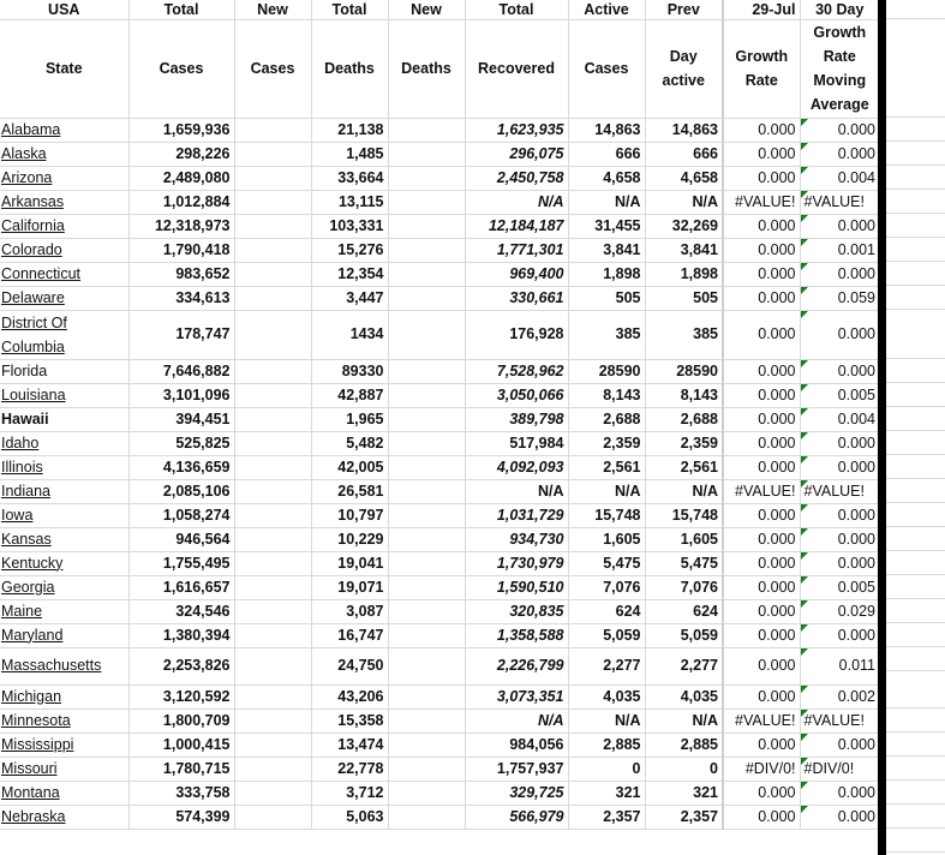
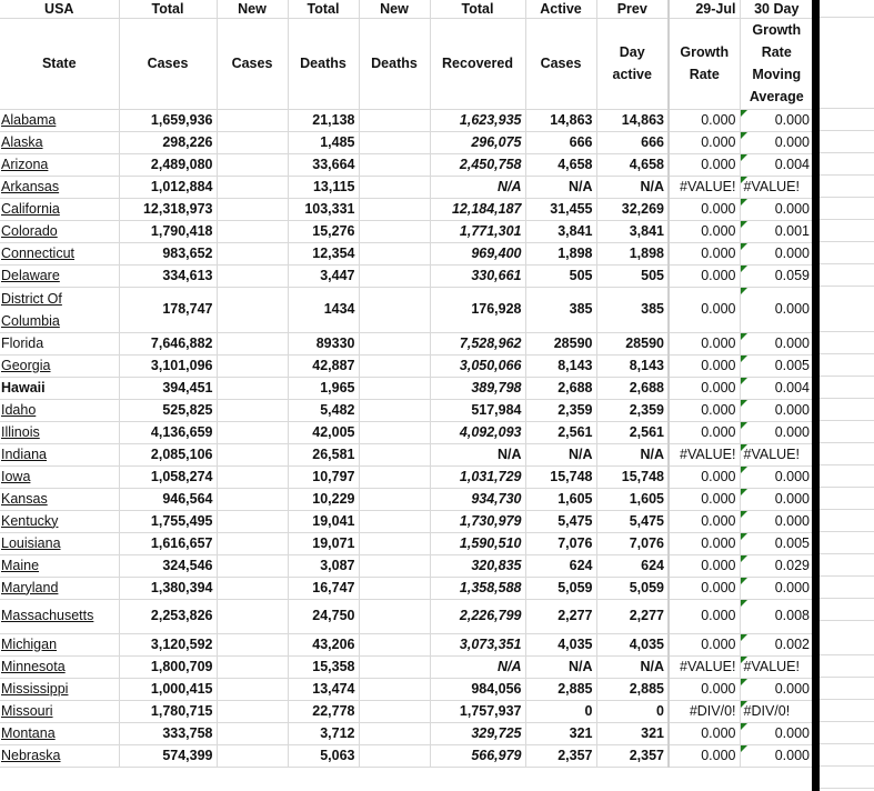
  USA	Total	New	Total	New	Total	Active	Prev	29-Jul	30 Day
  State	Cases	Cases	Deaths	Deaths	Recovered	Cases	Day active	Growth Rate	Growth Rate Moving Average
  Alabama	1,659,936		21,138		1,623,935	14,863	14,863	0.000	0.000
  Alaska	298,226		1,485		296,075	666	666	0.000	0.000
  Arizona	2,489,080		33,664		2,450,758	4,658	4,658	0.000	0.004
  Arkansas	1,012,884		13,115		N/A	N/A	N/A	#VALUE!	#VALUE!
  California	12,318,973		103,331		12,184,187	31,455	32,269	0.000	0.000
  Colorado	1,790,418		15,276		1,771,301	3,841	3,841	0.000	0.001
  Connecticut	983,652		12,354		969,400	1,898	1,898	0.000	0.000
  Delaware	334,613		3,447		330,661	505	505	0.000	0.059
  District Of Columbia	178,747		1434		176,928	385	385	0.000	0.000
  Florida	7,646,882		89330		7,528,962	28590	28590	0.000	0.000
- Louisiana	3,101,096		42,887		3,050,066	8,143	8,143	0.000	0.005
+ Georgia	3,101,096		42,887		3,050,066	8,143	8,143	0.000	0.005
  Hawaii	394,451		1,965		389,798	2,688	2,688	0.000	0.004
  Idaho	525,825		5,482		517,984	2,359	2,359	0.000	0.000
  Illinois	4,136,659		42,005		4,092,093	2,561	2,561	0.000	0.000
  Indiana	2,085,106		26,581		N/A	N/A	N/A	#VALUE!	#VALUE!
  Iowa	1,058,274		10,797		1,031,729	15,748	15,748	0.000	0.000
  Kansas	946,564		10,229		934,730	1,605	1,605	0.000	0.000
  Kentucky	1,755,495		19,041		1,730,979	5,475	5,475	0.000	0.000
- Georgia	1,616,657		19,071		1,590,510	7,076	7,076	0.000	0.005
+ Louisiana	1,616,657		19,071		1,590,510	7,076	7,076	0.000	0.005
  Maine	324,546		3,087		320,835	624	624	0.000	0.029
  Maryland	1,380,394		16,747		1,358,588	5,059	5,059	0.000	0.000
- Massachusetts	2,253,826		24,750		2,226,799	2,277	2,277	0.000	0.011
+ Massachusetts	2,253,826		24,750		2,226,799	2,277	2,277	0.000	0.008
  Michigan	3,120,592		43,206		3,073,351	4,035	4,035	0.000	0.002
  Minnesota	1,800,709		15,358		N/A	N/A	N/A	#VALUE!	#VALUE!
  Mississippi	1,000,415		13,474		984,056	2,885	2,885	0.000	0.000
  Missouri	1,780,715		22,778		1,757,937	0	0	#DIV/0!	#DIV/0!
  Montana	333,758		3,712		329,725	321	321	0.000	0.000
  Nebraska	574,399		5,063		566,979	2,357	2,357	0.000	0.000
